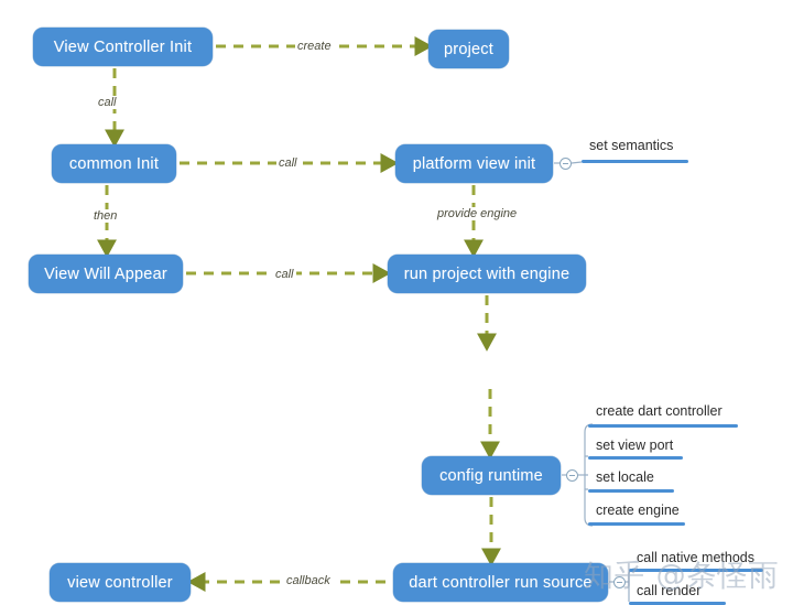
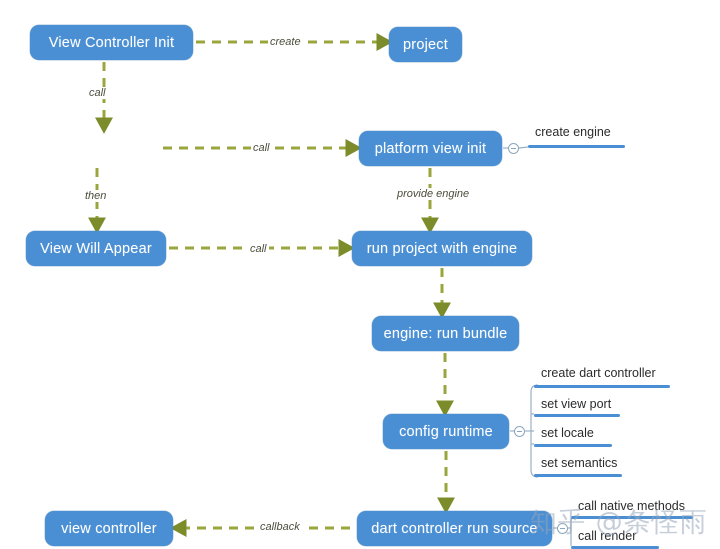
  View Controller Init
  project
- common Init
  platform view init
  View Will Appear
  run project with engine
+ engine: run bundle
  config runtime
  view controller
  dart controller run source
  create
  call
  call
  then
  provide engine
  call
  callback
- set semantics
+ create engine
  create dart controller
  set view port
  set locale
- create engine
+ set semantics
  call native methods
  call render
  知乎 @条怪雨
